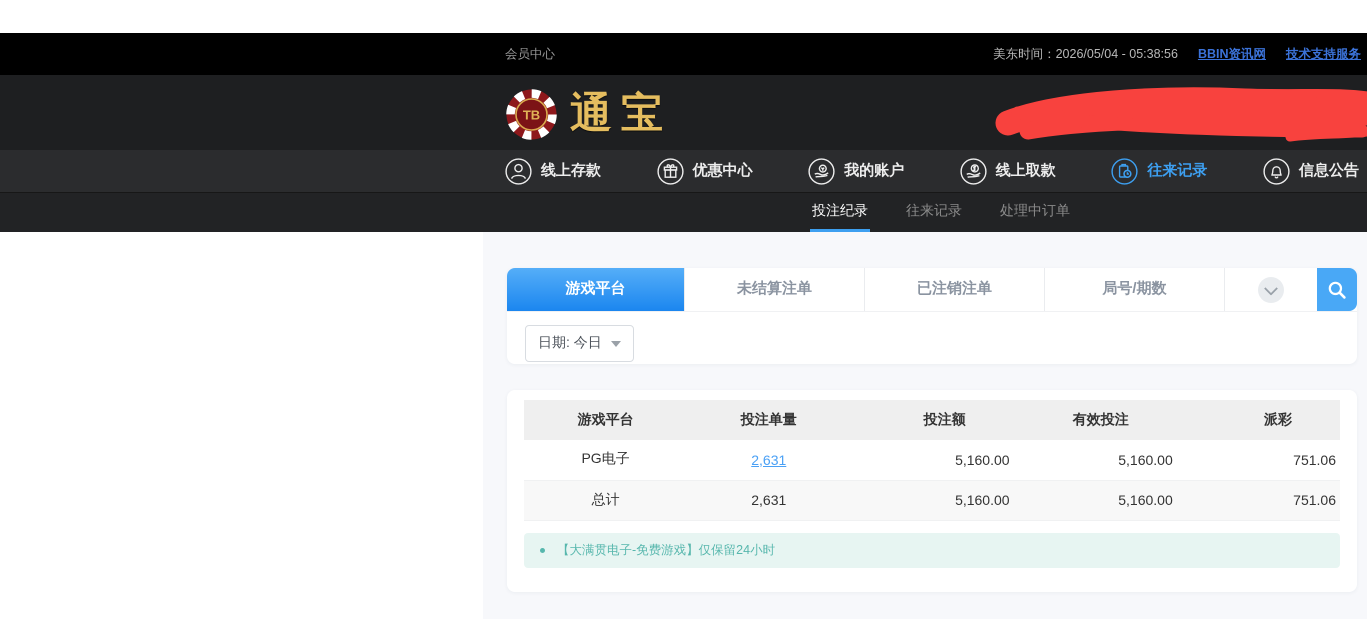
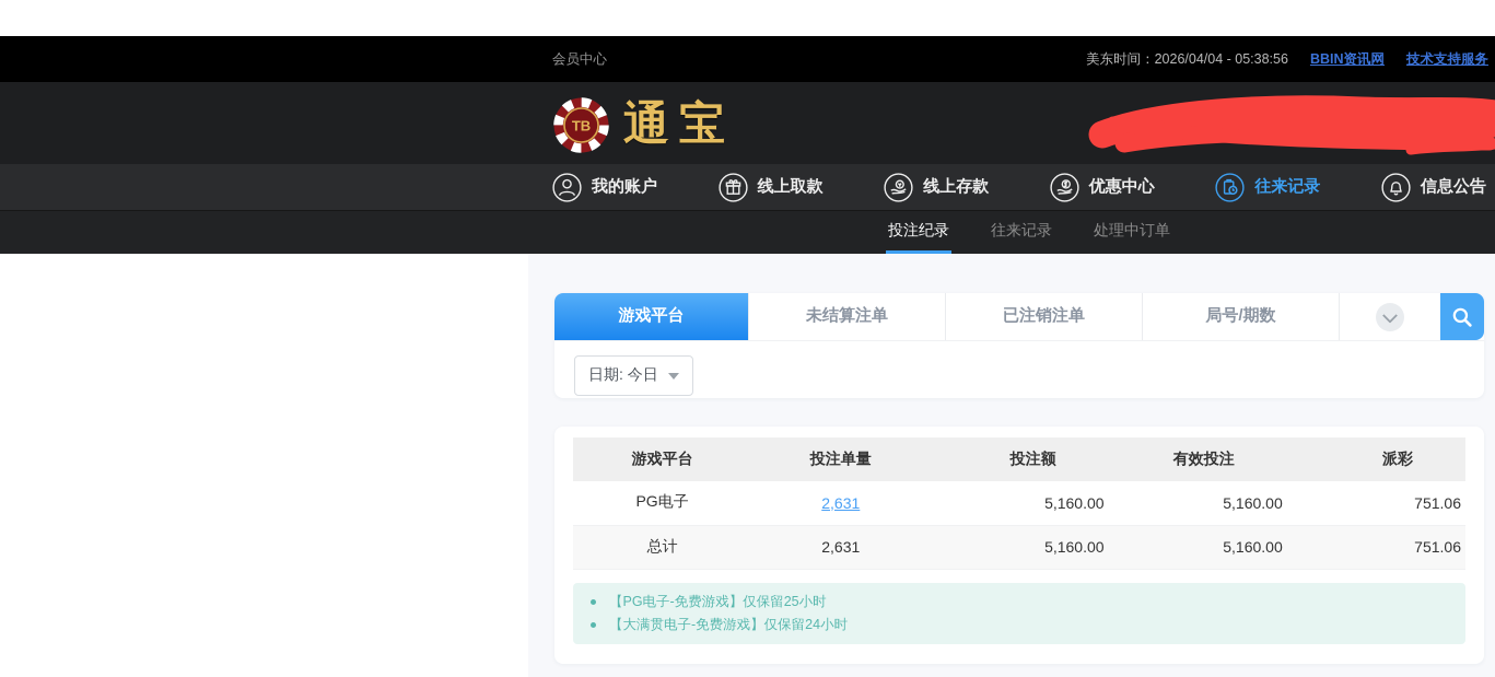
  会员中心
- 美东时间：2026/05/04 - 05:38:56
+ 美东时间：2026/04/04 - 05:38:56
  BBIN资讯网
  技术支持服务
  TB
  通宝
- 线上存款
+ 我的账户
- 优惠中心
+ 线上取款
- 我的账户
+ 线上存款
- 线上取款
+ 优惠中心
  往来记录
  信息公告
  投注纪录
  往来记录
  处理中订单
  游戏平台
  未结算注单
  已注销注单
  局号/期数
  日期: 今日
  游戏平台	投注单量	投注额	有效投注	派彩
  PG电子	2,631	5,160.00	5,160.00	751.06
  总计	2,631	5,160.00	5,160.00	751.06
+ 【PG电子-免费游戏】仅保留25小时
  【大满贯电子-免费游戏】仅保留24小时
